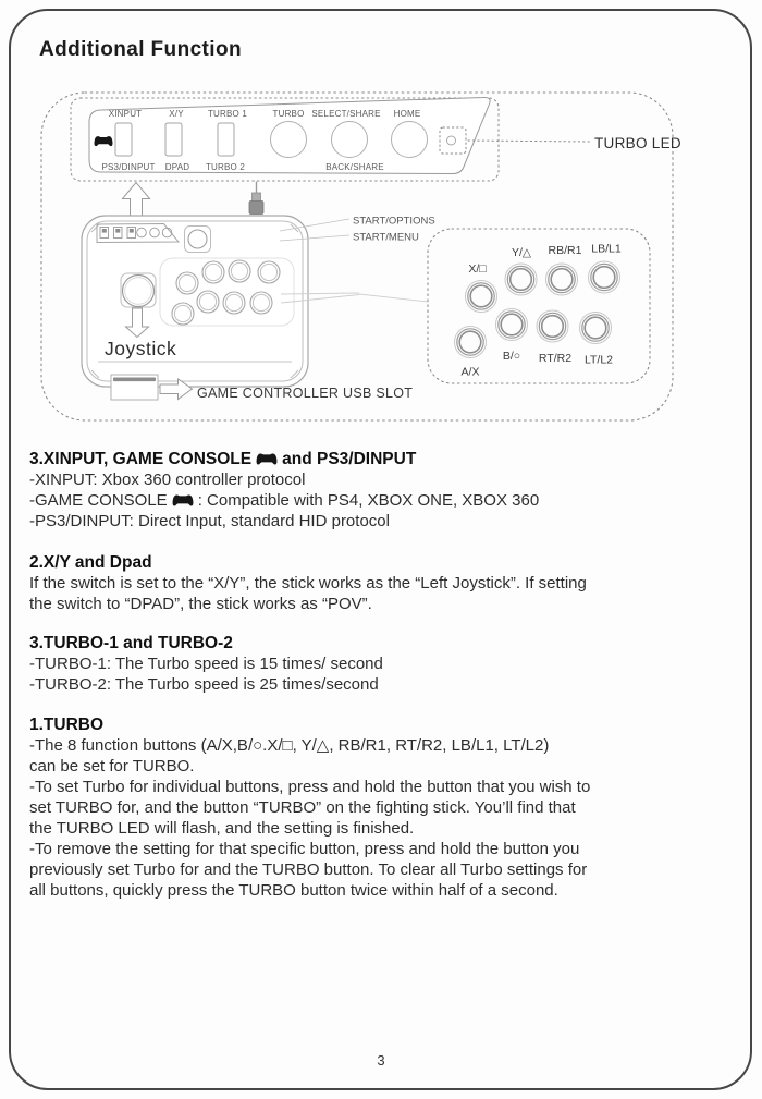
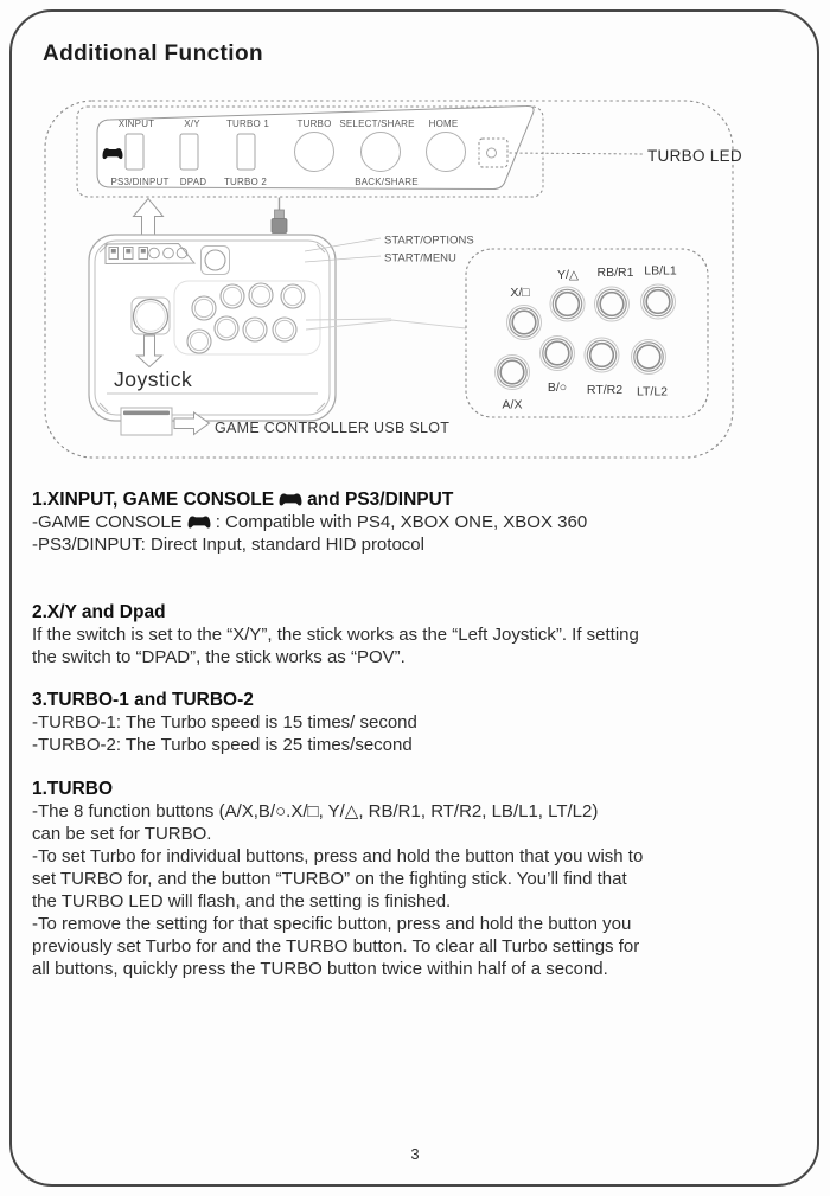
  Additional Function
  TURBO LED
  XINPUT
  X/Y
  TURBO 1
  TURBO
  SELECT/SHARE
  HOME
  PS3/DINPUT
  DPAD
  TURBO 2
  BACK/SHARE
  Joystick
  GAME CONTROLLER USB SLOT
  START/OPTIONS
  START/MENU
  X/□
  Y/△
  RB/R1
  LB/L1
  A/X
  B/○
  RT/R2
  LT/L2
- 3.XINPUT, GAME CONSOLE
+ 1.XINPUT, GAME CONSOLE
  and PS3/DINPUT
- -XINPUT: Xbox 360 controller protocol
  -GAME CONSOLE
  : Compatible with PS4, XBOX ONE, XBOX 360
  -PS3/DINPUT: Direct Input, standard HID protocol
  2.X/Y and Dpad
  If the switch is set to the “X/Y”, the stick works as the “Left Joystick”. If setting
  the switch to “DPAD”, the stick works as “POV”.
  3.TURBO-1 and TURBO-2
  -TURBO-1: The Turbo speed is 15 times/ second
  -TURBO-2: The Turbo speed is 25 times/second
  1.TURBO
  -The 8 function buttons (A/X,B/○.X/□, Y/△, RB/R1, RT/R2, LB/L1, LT/L2)
  can be set for TURBO.
  -To set Turbo for individual buttons, press and hold the button that you wish to
  set TURBO for, and the button “TURBO” on the fighting stick. You’ll find that
  the TURBO LED will flash, and the setting is finished.
  -To remove the setting for that specific button, press and hold the button you
  previously set Turbo for and the TURBO button. To clear all Turbo settings for
  all buttons, quickly press the TURBO button twice within half of a second.
  3
